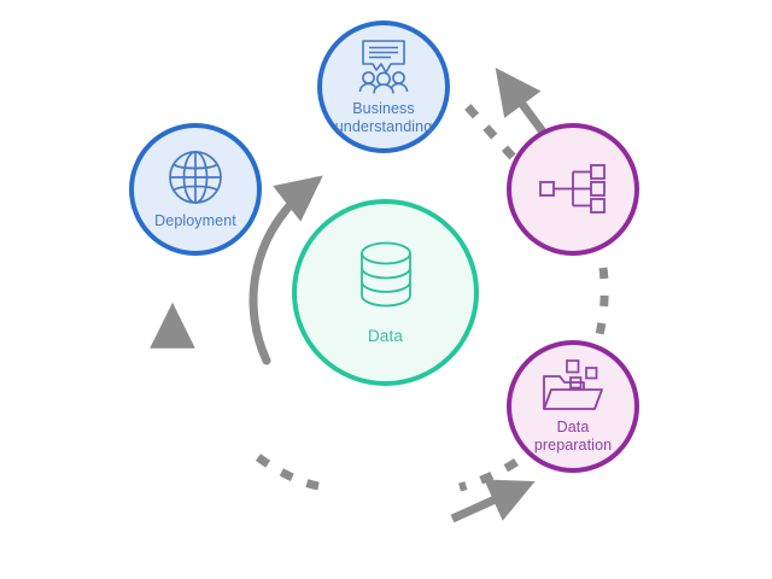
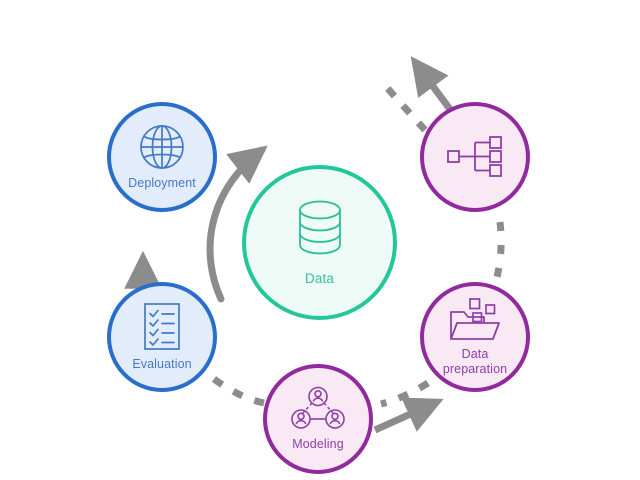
  Data
- Business
- understanding
  Data
  preparation
+ Modeling
+ Evaluation
  Deployment
